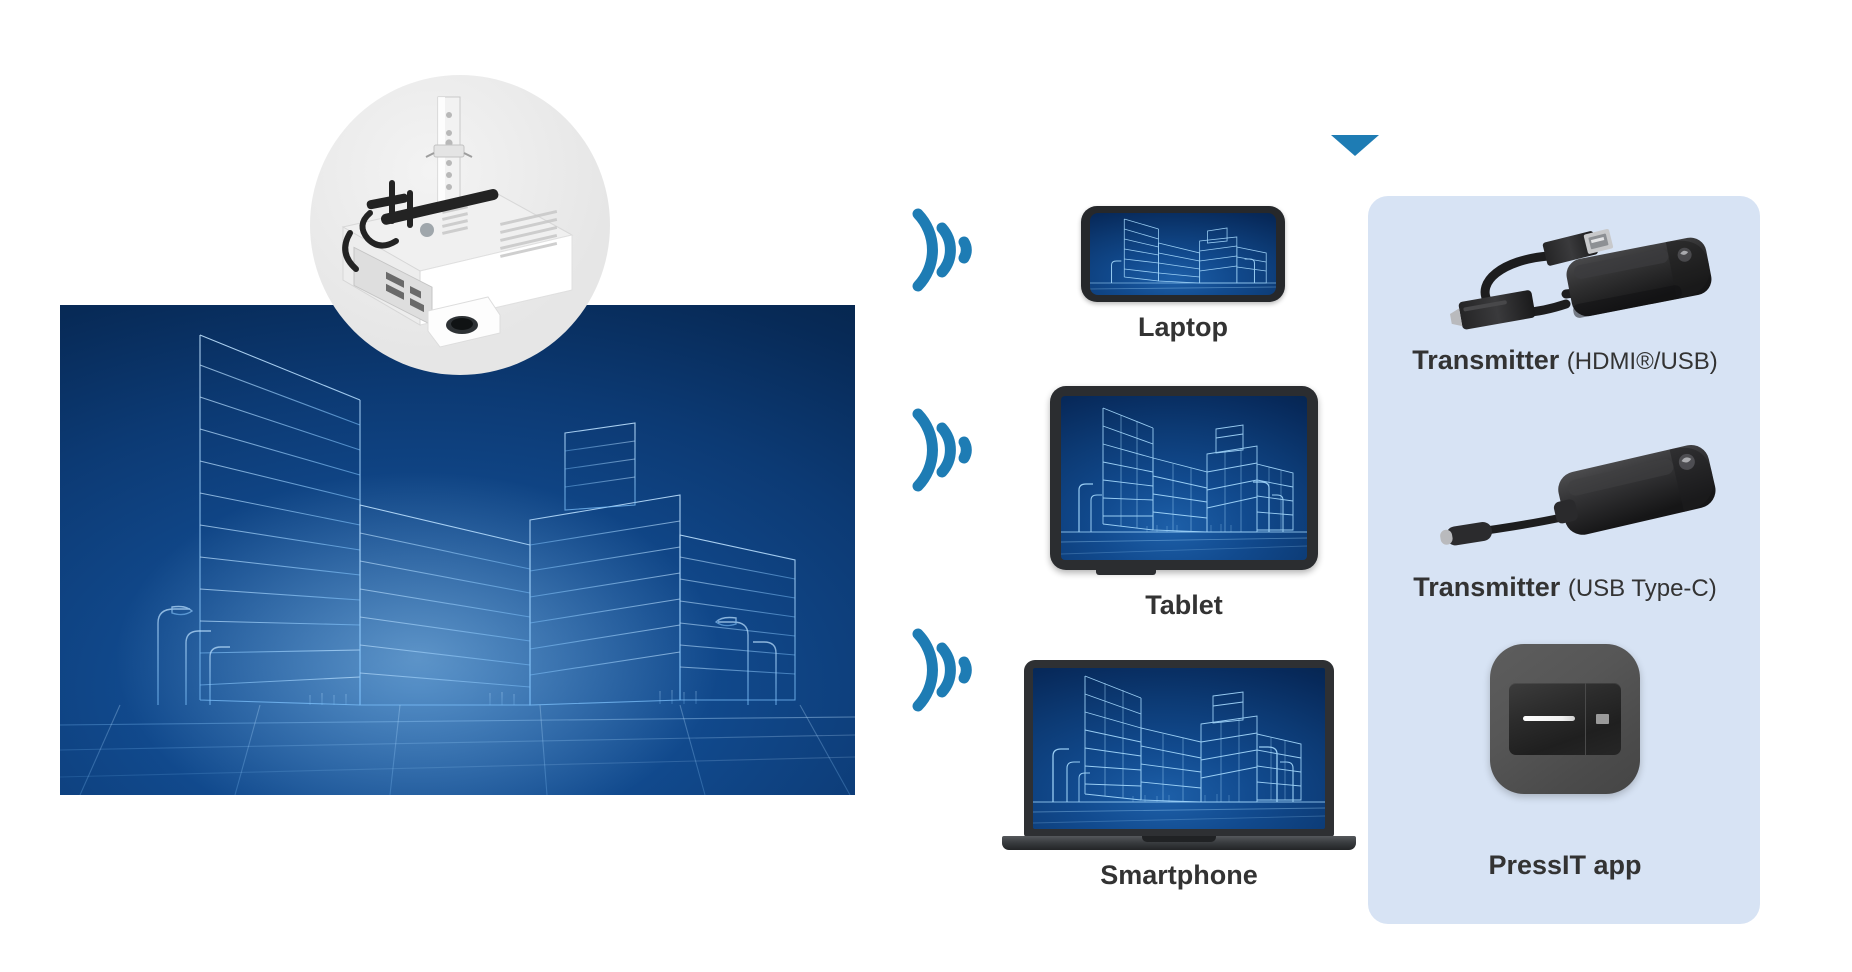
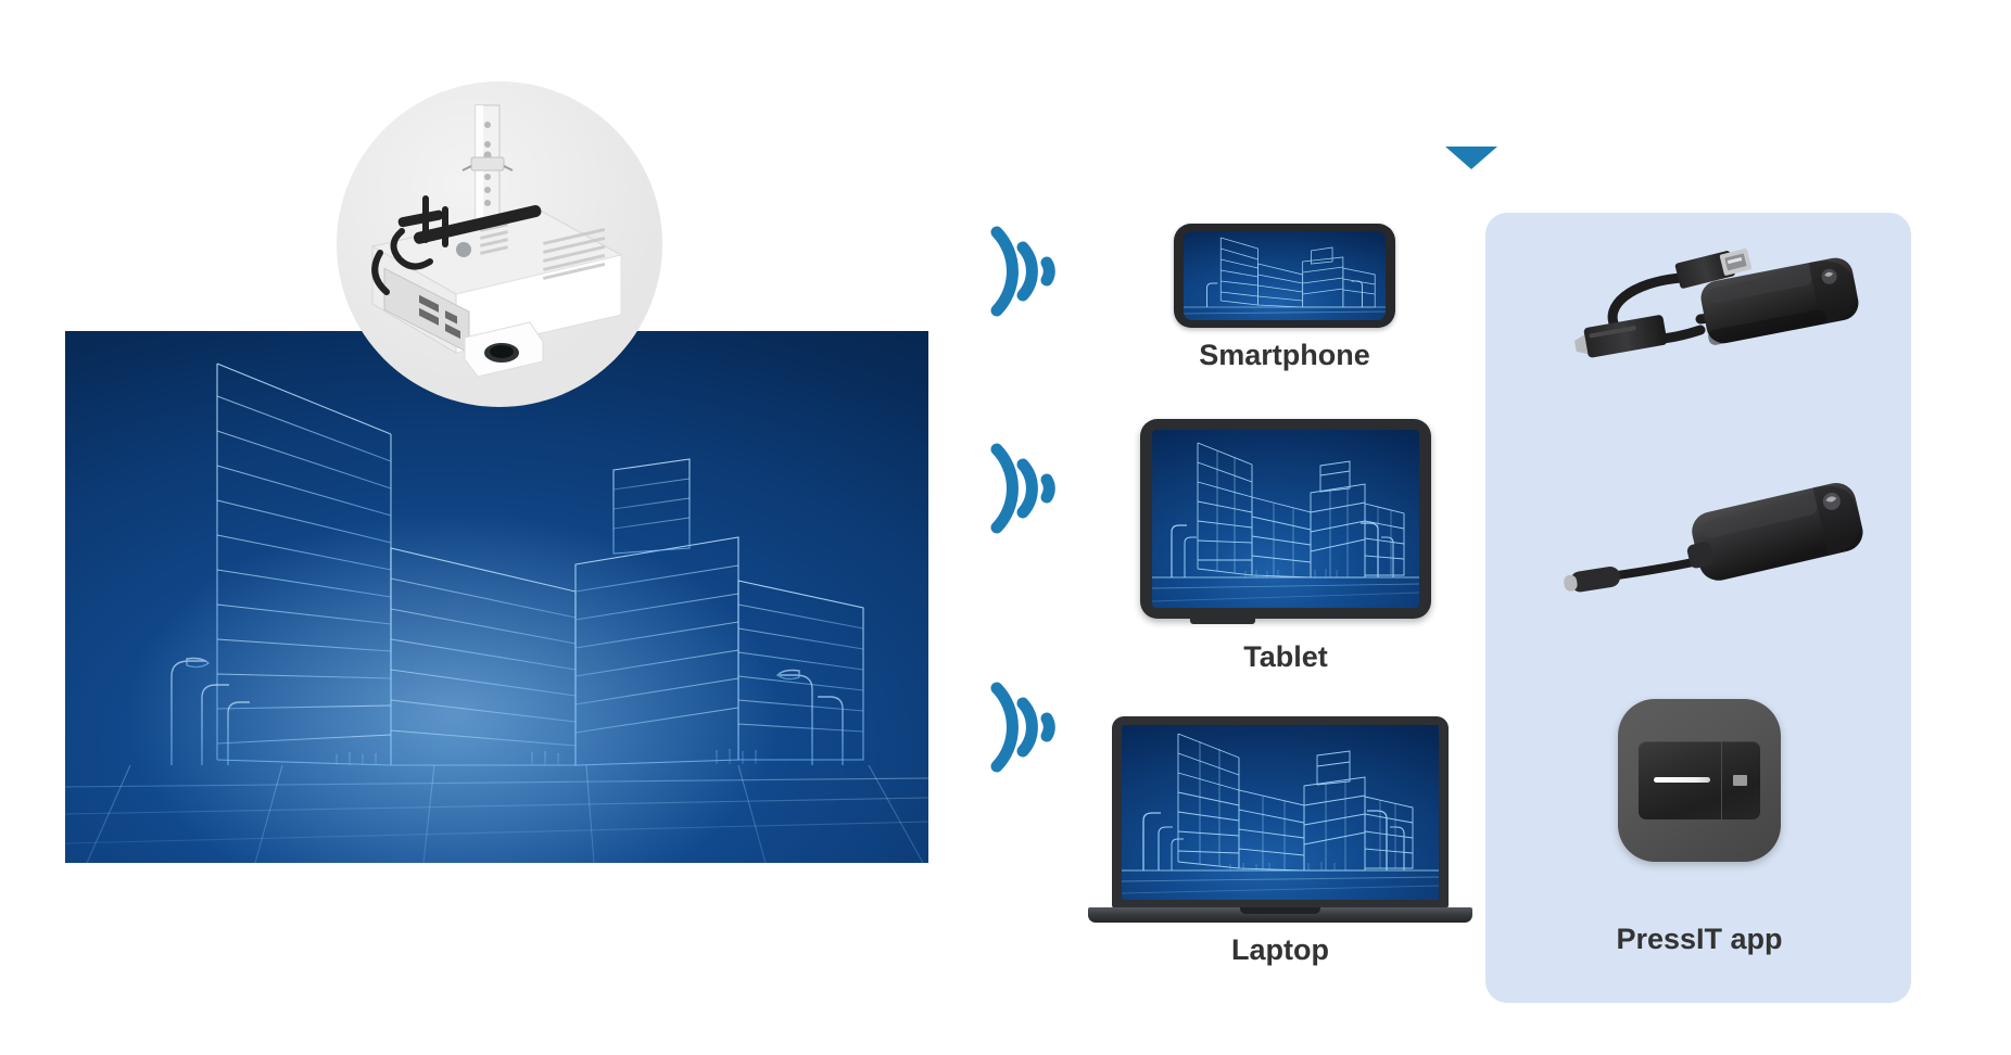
- Laptop
+ Smartphone
  Tablet
- Smartphone
+ Laptop
- Transmitter (HDMI®/USB)
- Transmitter (USB Type-C)
  PressIT app
